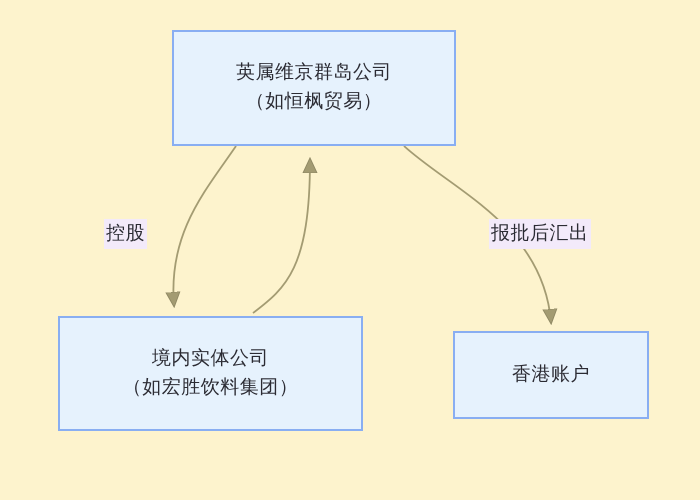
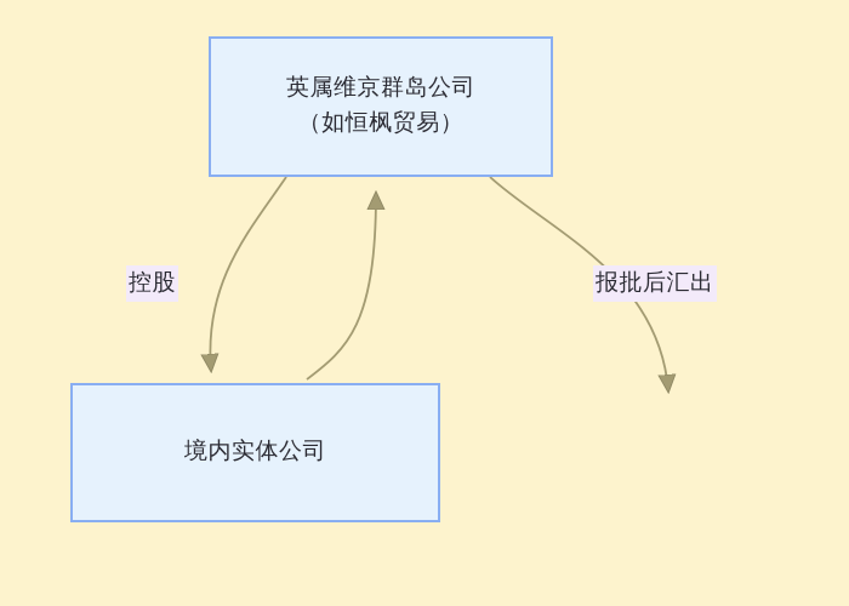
  英属维京群岛公司
  （如恒枫贸易）
  境内实体公司
- （如宏胜饮料集团）
- 香港账户
  控股
  报批后汇出
